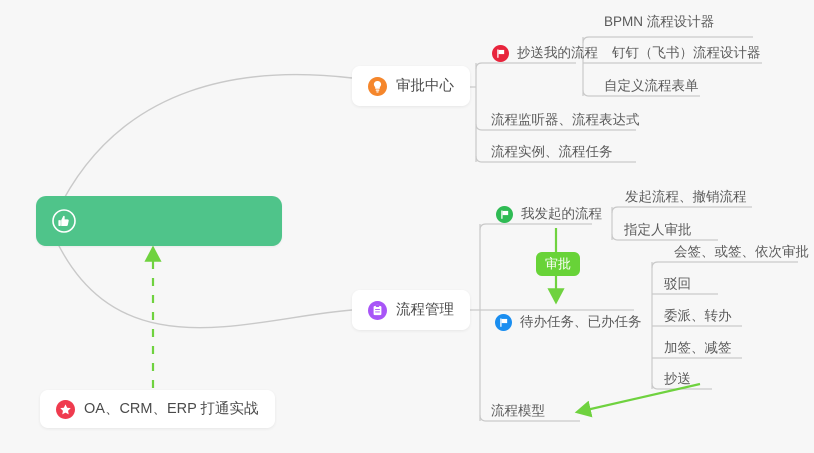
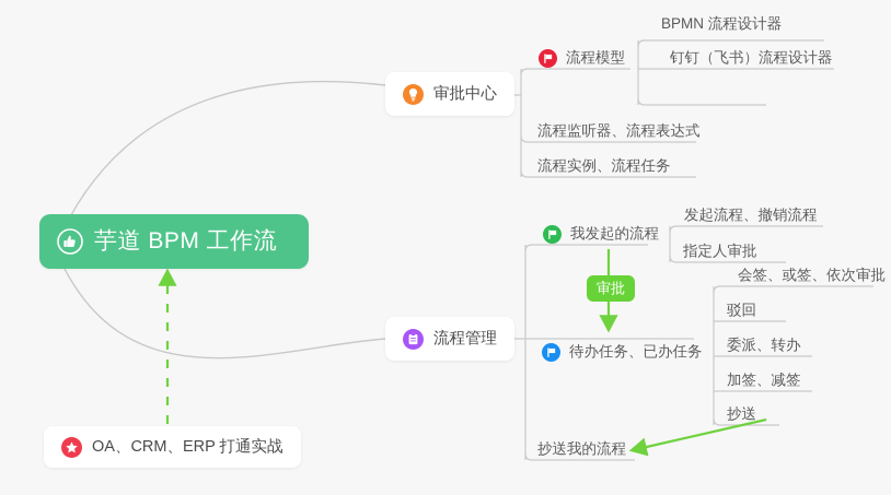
+ 芋道 BPM 工作流
  审批中心
- 抄送我的流程
+ 流程模型
  BPMN 流程设计器
  钉钉（飞书）流程设计器
- 自定义流程表单
  流程监听器、流程表达式
  流程实例、流程任务
  流程管理
  我发起的流程
  发起流程、撤销流程
  指定人审批
  待办任务、已办任务
  会签、或签、依次审批
  驳回
  委派、转办
  加签、减签
  抄送
- 流程模型
+ 抄送我的流程
  审批
  OA、CRM、ERP 打通实战
